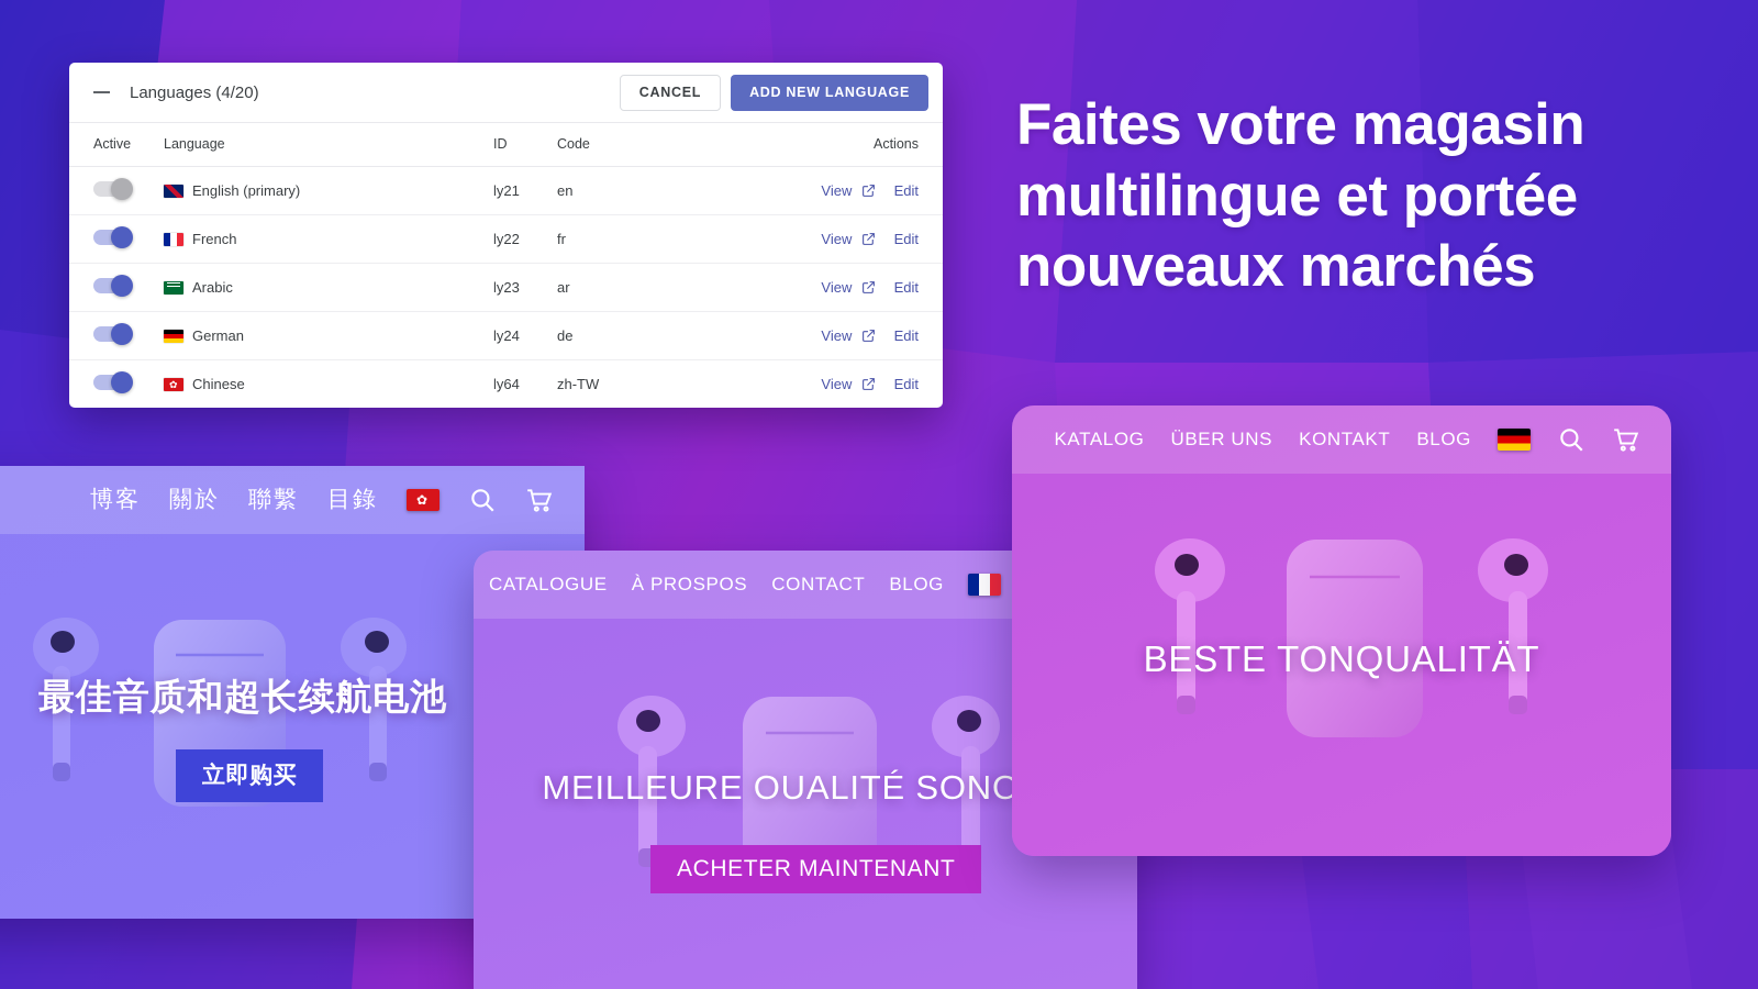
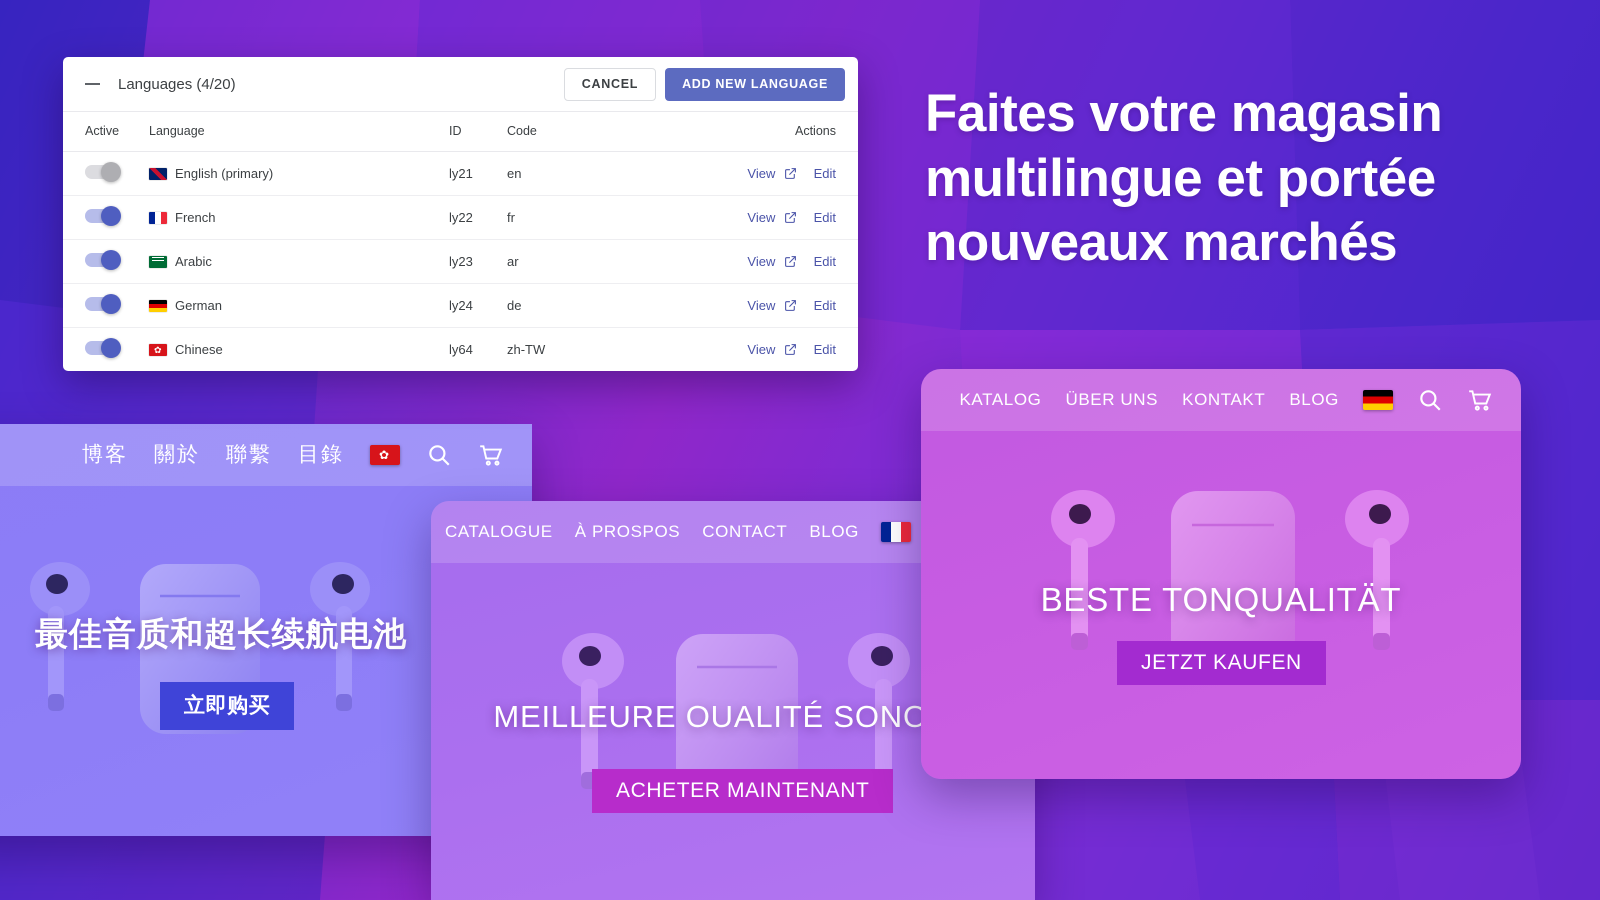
  Faites votre magasin
  multilingue et portée
  nouveaux marchés
  博客
  關於
  聯繫
  目錄
  ✿
  最佳音质和超长续航电池
  立即购买
  CATALOGUE
  À PROSPOS
  CONTACT
  BLOG
  MEILLEURE OUALITÉ SONO
  ACHETER MAINTENANT
  KATALOG
  ÜBER UNS
  KONTAKT
  BLOG
  BESTE TONQUALITÄT
+ JETZT KAUFEN
  Languages (4/20)
  CANCEL
  ADD NEW LANGUAGE
  Active	Language	ID	Code	Actions
  	English (primary)	ly21	en	View Edit
  	French	ly22	fr	View Edit
  	Arabic	ly23	ar	View Edit
  	German	ly24	de	View Edit
  	✿ Chinese	ly64	zh-TW	View Edit
